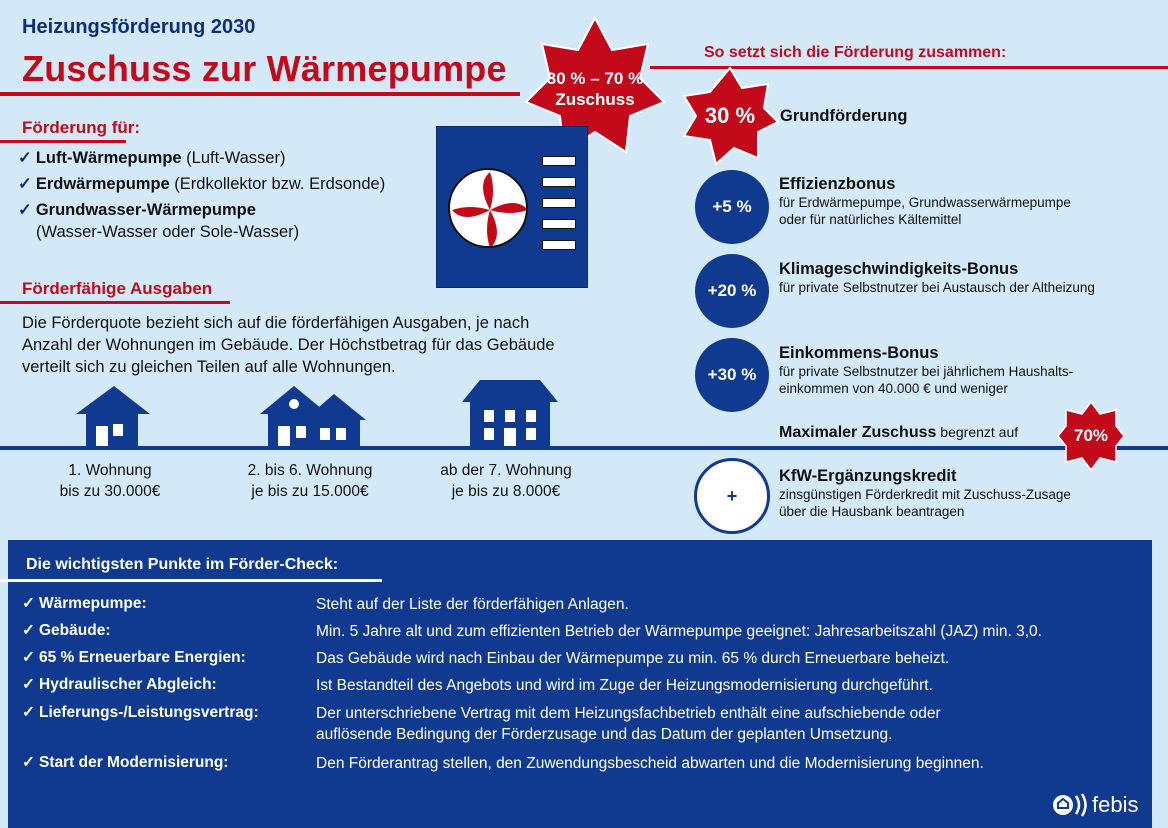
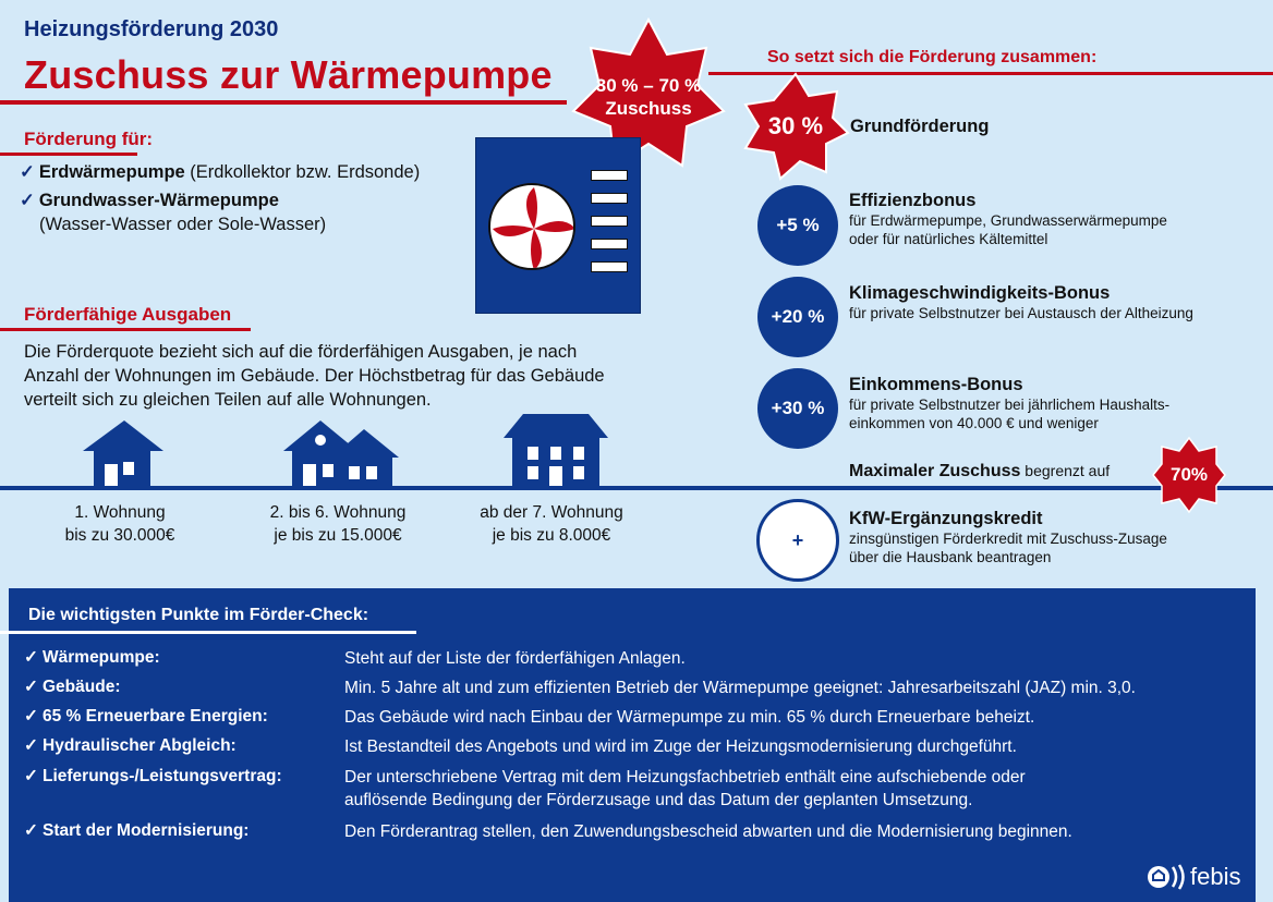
  Heizungsförderung 2030
  Zuschuss zur Wärmepumpe
  30 % – 70 %
  Zuschuss
  So setzt sich die Förderung zusammen:
  Förderung für:
- ✓ Luft-Wärmepumpe (Luft-Wasser)
  ✓ Erdwärmepumpe (Erdkollektor bzw. Erdsonde)
  ✓ Grundwasser-Wärmepumpe
  (Wasser-Wasser oder Sole-Wasser)
  Förderfähige Ausgaben
  Die Förderquote bezieht sich auf die förderfähigen Ausgaben, je nach
  Anzahl der Wohnungen im Gebäude. Der Höchstbetrag für das Gebäude
  verteilt sich zu gleichen Teilen auf alle Wohnungen.
  1. Wohnung
  bis zu 30.000€
  2. bis 6. Wohnung
  je bis zu 15.000€
  ab der 7. Wohnung
  je bis zu 8.000€
  30 %
  Grundförderung
  +5 %
  Effizienzbonus
  für Erdwärmepumpe, Grundwasserwärmepumpe
  oder für natürliches Kältemittel
  +20 %
  Klimageschwindigkeits-Bonus
  für private Selbstnutzer bei Austausch der Altheizung
  +30 %
  Einkommens-Bonus
  für private Selbstnutzer bei jährlichem Haushalts-
  einkommen von 40.000 € und weniger
  Maximaler Zuschuss begrenzt auf
  70%
  +
  KfW-Ergänzungskredit
  zinsgünstigen Förderkredit mit Zuschuss-Zusage
  über die Hausbank beantragen
  Die wichtigsten Punkte im Förder-Check:
  ✓ Wärmepumpe:
  Steht auf der Liste der förderfähigen Anlagen.
  ✓ Gebäude:
  Min. 5 Jahre alt und zum effizienten Betrieb der Wärmepumpe geeignet: Jahresarbeitszahl (JAZ) min. 3,0.
  ✓ 65 % Erneuerbare Energien:
  Das Gebäude wird nach Einbau der Wärmepumpe zu min. 65 % durch Erneuerbare beheizt.
  ✓ Hydraulischer Abgleich:
  Ist Bestandteil des Angebots und wird im Zuge der Heizungsmodernisierung durchgeführt.
  ✓ Lieferungs-/Leistungsvertrag:
  Der unterschriebene Vertrag mit dem Heizungsfachbetrieb enthält eine aufschiebende oder
  auflösende Bedingung der Förderzusage und das Datum der geplanten Umsetzung.
  ✓ Start der Modernisierung:
  Den Förderantrag stellen, den Zuwendungsbescheid abwarten und die Modernisierung beginnen.
  febis
